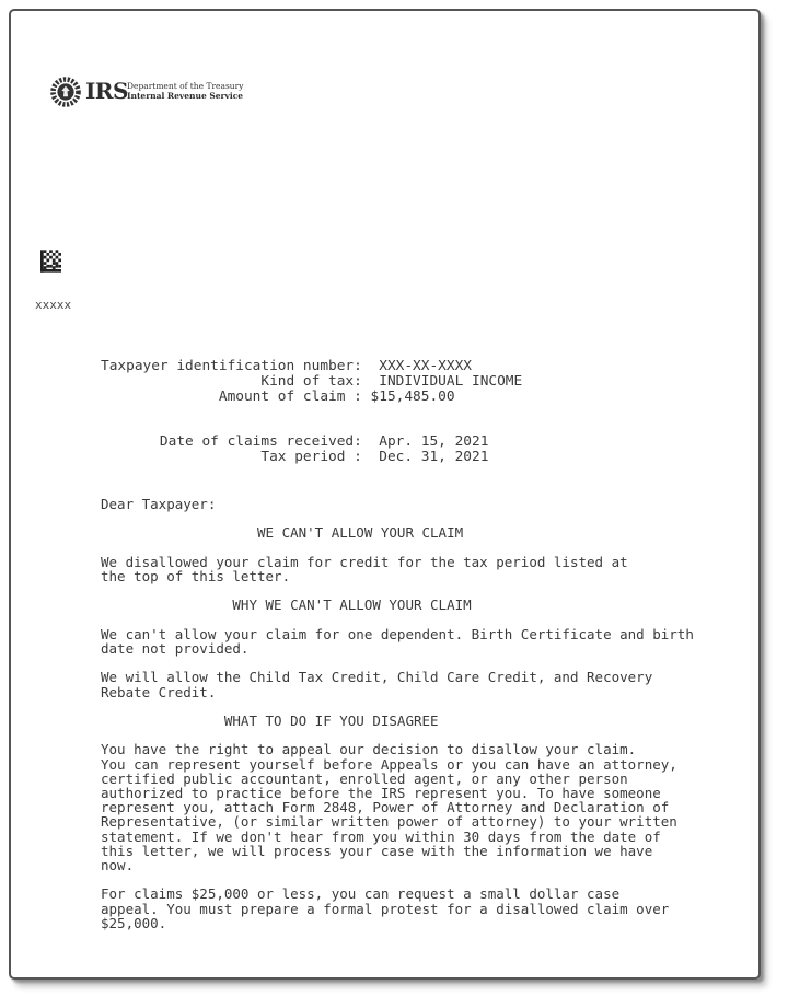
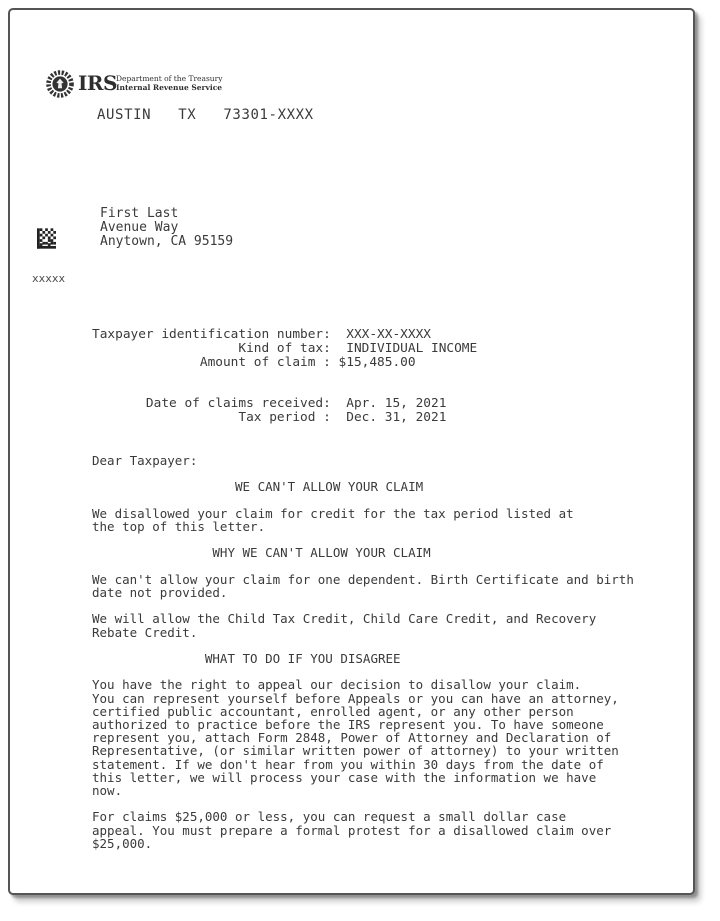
  IRS
  Department of the Treasury
  Internal Revenue Service
+ AUSTIN TX 73301-XXXX
+ First Last
+ Avenue Way
+ Anytown, CA 95159
  xxxxx
  Taxpayer identification number: XXX-XX-XXXX
  Kind of tax: INDIVIDUAL INCOME
  Amount of claim : $15,485.00
  Date of claims received: Apr. 15, 2021
  Tax period : Dec. 31, 2021
  Dear Taxpayer:
  WE CAN'T ALLOW YOUR CLAIM
  We disallowed your claim for credit for the tax period listed at
  the top of this letter.
  WHY WE CAN'T ALLOW YOUR CLAIM
  We can't allow your claim for one dependent. Birth Certificate and birth
  date not provided.
  We will allow the Child Tax Credit, Child Care Credit, and Recovery
  Rebate Credit.
  WHAT TO DO IF YOU DISAGREE
  You have the right to appeal our decision to disallow your claim.
  You can represent yourself before Appeals or you can have an attorney,
  certified public accountant, enrolled agent, or any other person
  authorized to practice before the IRS represent you. To have someone
  represent you, attach Form 2848, Power of Attorney and Declaration of
  Representative, (or similar written power of attorney) to your written
  statement. If we don't hear from you within 30 days from the date of
  this letter, we will process your case with the information we have
  now.
  For claims $25,000 or less, you can request a small dollar case
  appeal. You must prepare a formal protest for a disallowed claim over
  $25,000.
